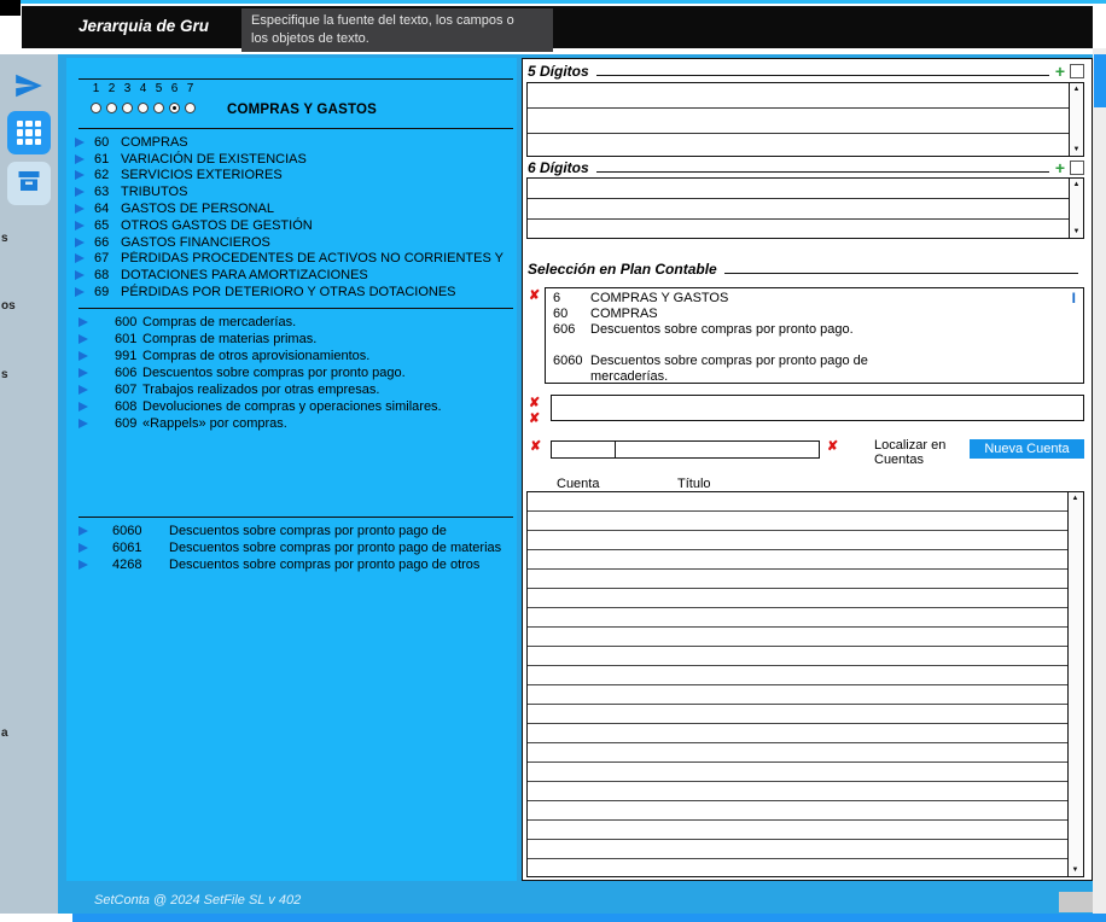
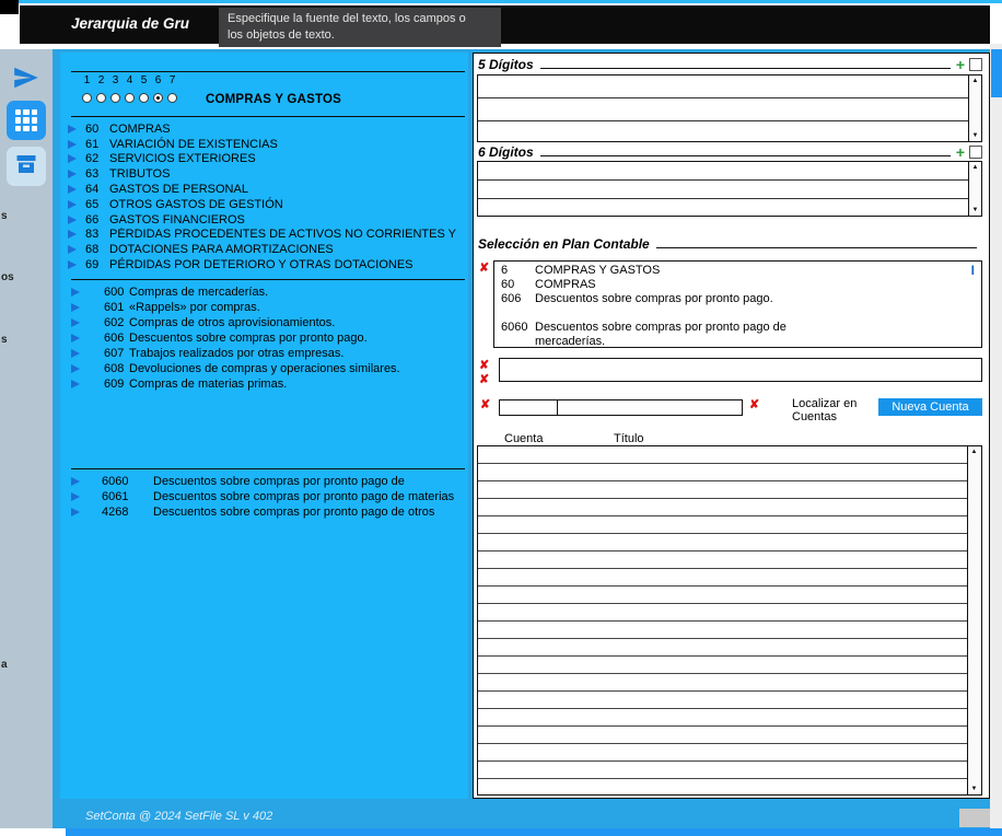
  Jerarquia de Gru
  Especifique la fuente del texto, los campos o
  los objetos de texto.
  s
  os
  s
  a
  1
  2
  3
  4
  5
  6
  7
  COMPRAS Y GASTOS
  60
  COMPRAS
  61
  VARIACIÓN DE EXISTENCIAS
  62
  SERVICIOS EXTERIORES
  63
  TRIBUTOS
  64
  GASTOS DE PERSONAL
  65
  OTROS GASTOS DE GESTIÓN
  66
  GASTOS FINANCIEROS
- 67
+ 83
  PÉRDIDAS PROCEDENTES DE ACTIVOS NO CORRIENTES Y
  68
  DOTACIONES PARA AMORTIZACIONES
  69
  PÉRDIDAS POR DETERIORO Y OTRAS DOTACIONES
  600
  Compras de mercaderías.
  601
- Compras de materias primas.
+ «Rappels» por compras.
- 991
+ 602
  Compras de otros aprovisionamientos.
  606
  Descuentos sobre compras por pronto pago.
  607
  Trabajos realizados por otras empresas.
  608
  Devoluciones de compras y operaciones similares.
  609
- «Rappels» por compras.
+ Compras de materias primas.
  6060
  Descuentos sobre compras por pronto pago de
  6061
  Descuentos sobre compras por pronto pago de materias
  4268
  Descuentos sobre compras por pronto pago de otros
  5 Dígitos
  +
  6 Dígitos
  +
  Selección en Plan Contable
  ✘
  I
  6
  COMPRAS Y GASTOS
  60
  COMPRAS
  606
  Descuentos sobre compras por pronto pago.
  6060
  Descuentos sobre compras por pronto pago de
  mercaderías.
  ✘
  ✘
  ✘
  ✘
  Localizar en
  Cuentas
  Nueva Cuenta
  Cuenta
  Título
  SetConta @ 2024 SetFile SL v 402
